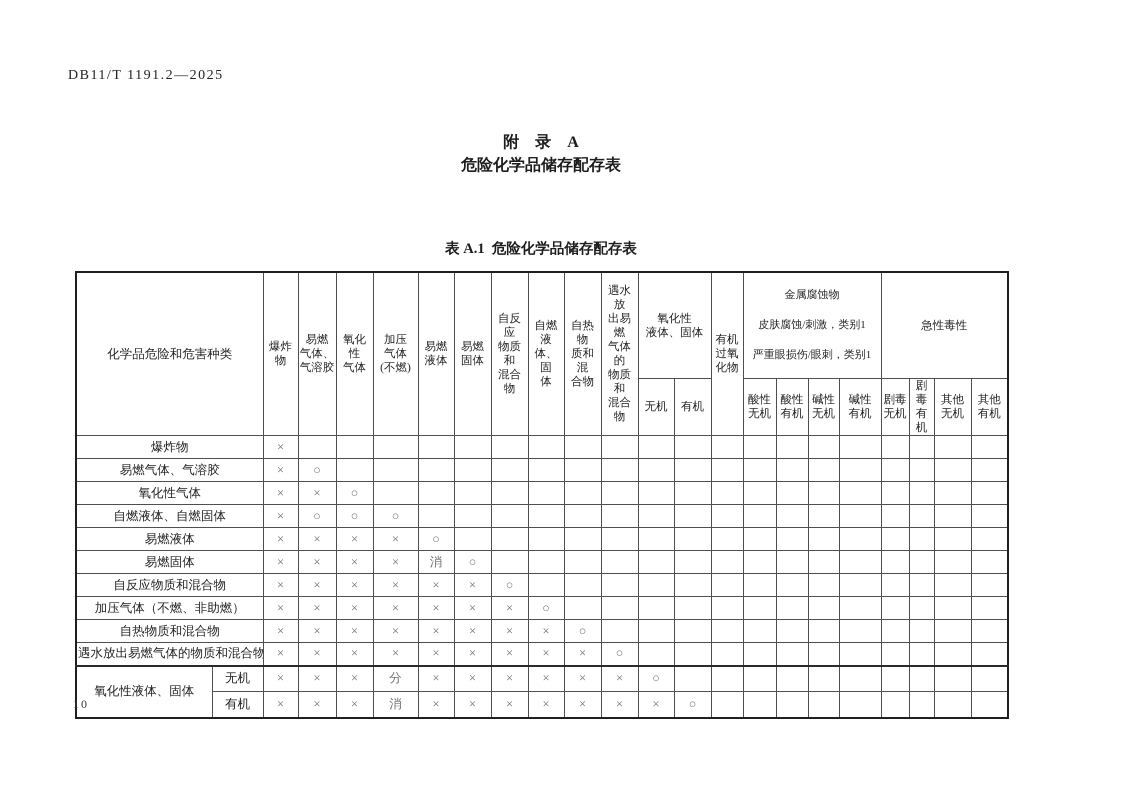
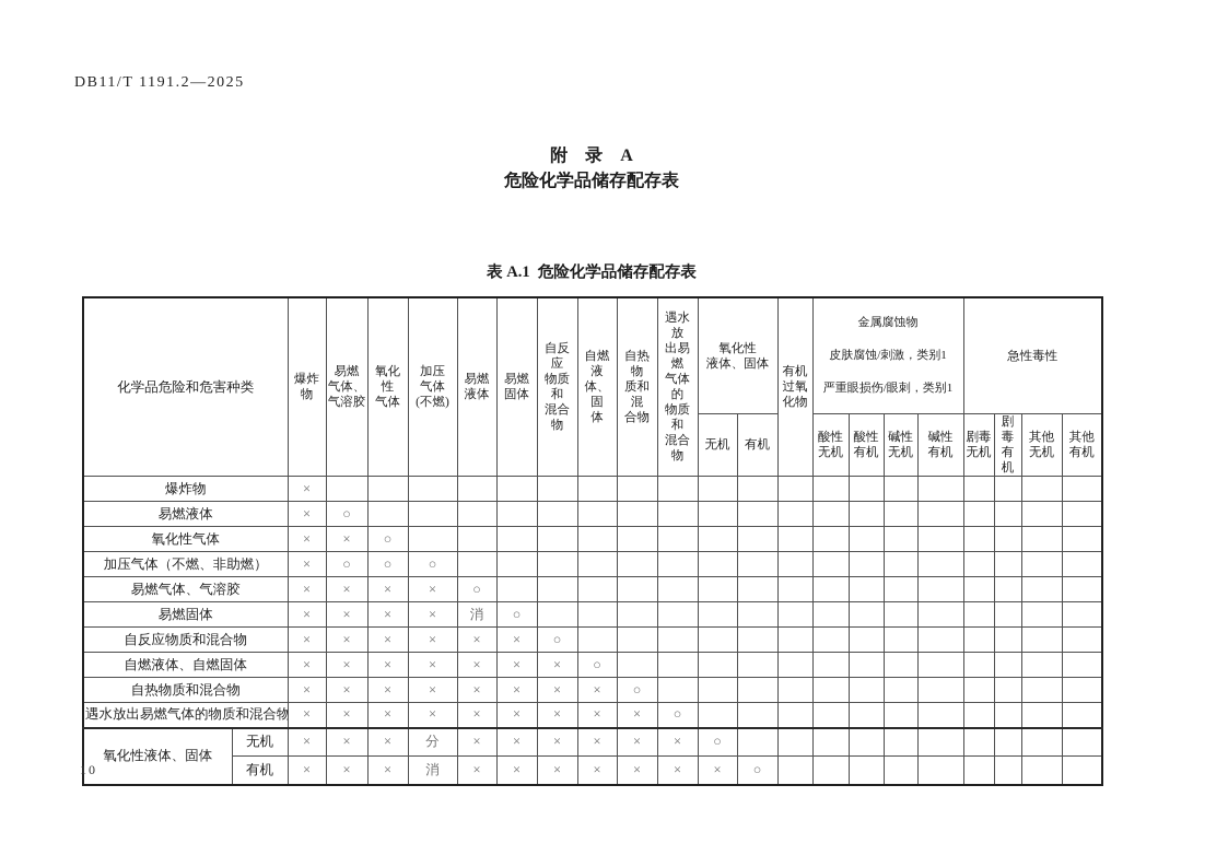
  DB11/T 1191.2—2025
  附 录 A
  危险化学品储存配存表
  表 A.1 危险化学品储存配存表
  化学品危险和危害种类	爆炸物	易燃 气体、 气溶胶	氧化性 气体	加压 气体 (不燃)	易燃 液体	易燃 固体	自反应 物质和 混合物	自燃液 体、固 体	自热物 质和混 合物	遇水放 出易燃 气体的 物质和 混合物	氧化性 液体、固体	有机 过氧 化物	金属腐蚀物 皮肤腐蚀/刺激，类别1 严重眼损伤/眼刺，类别1	急性毒性
  无机	有机	酸性 无机	酸性 有机	碱性 无机	碱性 有机	剧毒 无机	剧毒 有机	其他 无机	其他 有机
  爆炸物	×
- 易燃气体、气溶胶	×	○
+ 易燃液体	×	○
  氧化性气体	×	×	○
- 自燃液体、自燃固体	×	○	○	○
+ 加压气体（不燃、非助燃）	×	○	○	○
- 易燃液体	×	×	×	×	○
+ 易燃气体、气溶胶	×	×	×	×	○
  易燃固体	×	×	×	×	消	○
  自反应物质和混合物	×	×	×	×	×	×	○
- 加压气体（不燃、非助燃）	×	×	×	×	×	×	×	○
+ 自燃液体、自燃固体	×	×	×	×	×	×	×	○
  自热物质和混合物	×	×	×	×	×	×	×	×	○
  遇水放出易燃气体的物质和混合物	×	×	×	×	×	×	×	×	×	○
  氧化性液体、固体	无机	×	×	×	分	×	×	×	×	×	×	○
  有机	×	×	×	消	×	×	×	×	×	×	×	○
  10
